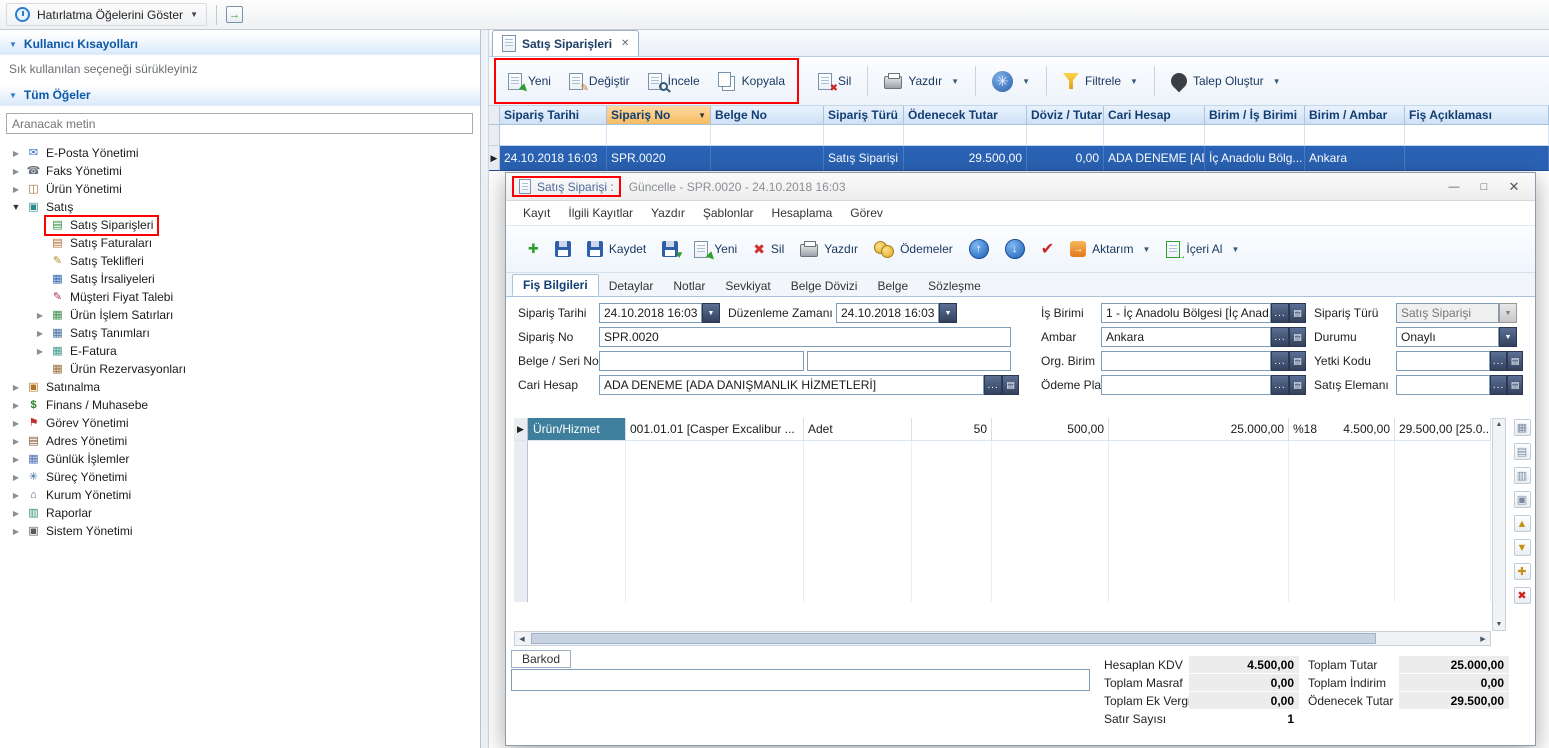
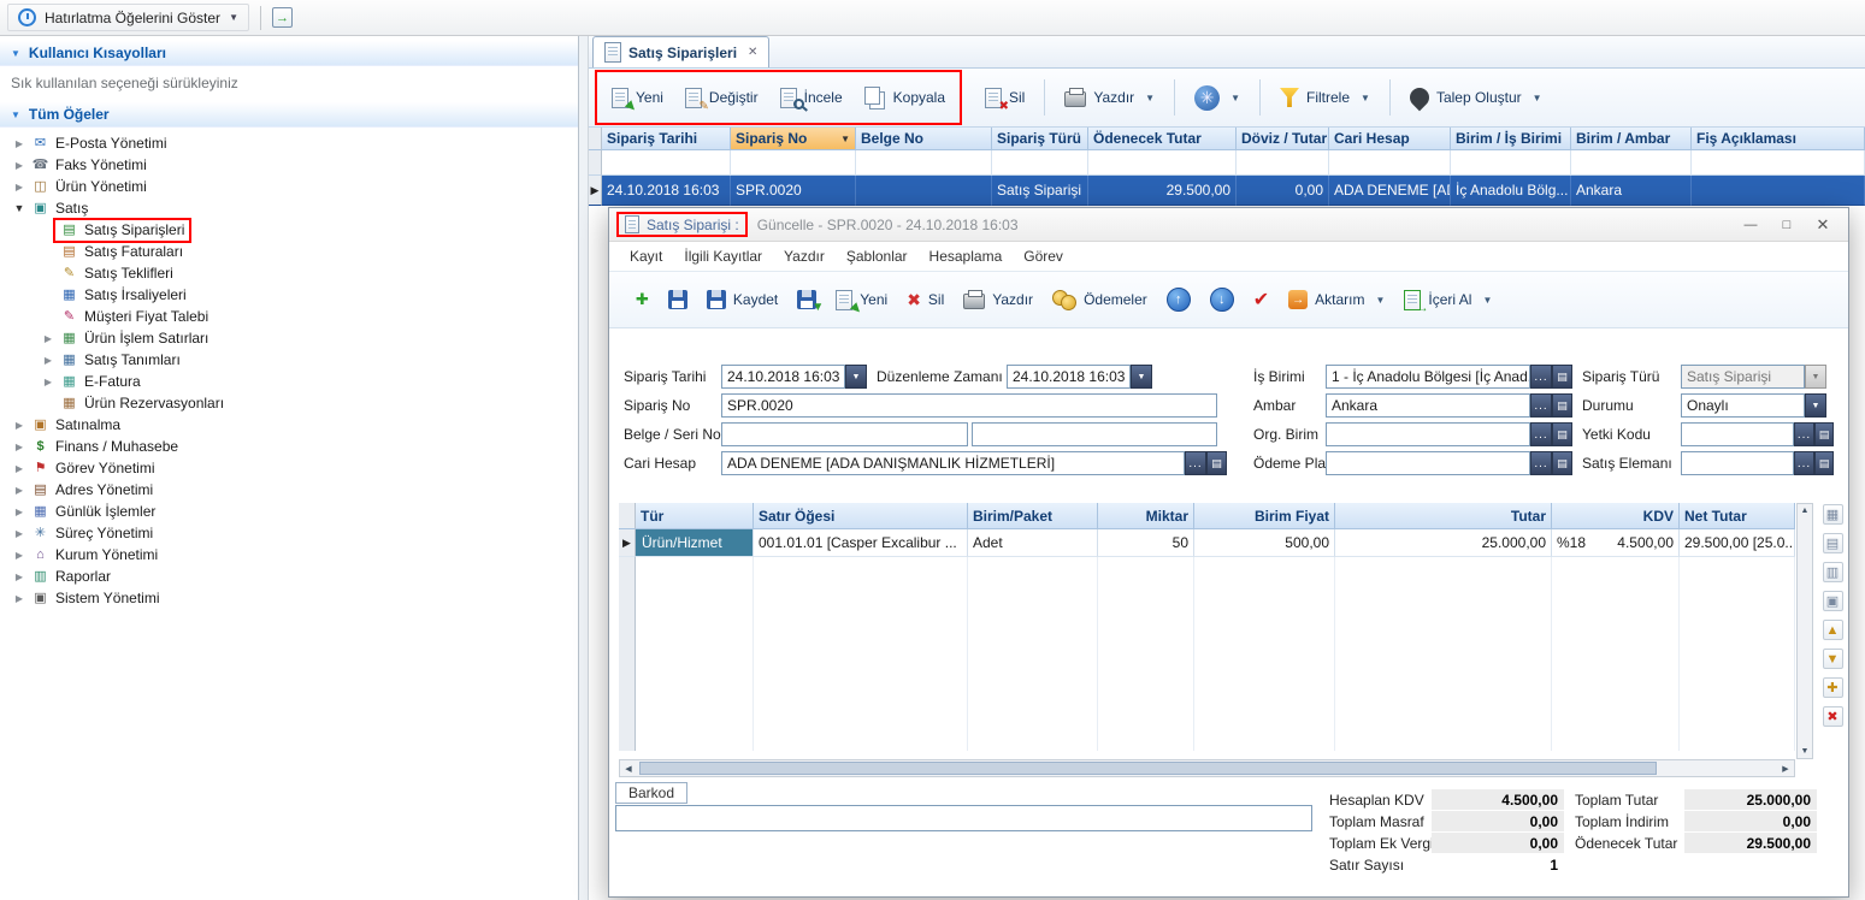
  Hatırlatma Öğelerini Göster
  ▼
  →
  ▼
  Kullanıcı Kısayolları
  Sık kullanılan seçeneği sürükleyiniz
  ▼
  Tüm Öğeler
- Aranacak metin
  ▶
  ✉
  E-Posta Yönetimi
  ▶
  ☎
  Faks Yönetimi
  ▶
  ◫
  Ürün Yönetimi
  ▼
  ▣
  Satış
  ▤
  Satış Siparişleri
  ▤
  Satış Faturaları
  ✎
  Satış Teklifleri
  ▦
  Satış İrsaliyeleri
  ✎
  Müşteri Fiyat Talebi
  ▶
  ▦
  Ürün İşlem Satırları
  ▶
  ▦
  Satış Tanımları
  ▶
  ▦
  E-Fatura
  ▦
  Ürün Rezervasyonları
  ▶
  ▣
  Satınalma
  ▶
  $
  Finans / Muhasebe
  ▶
  ⚑
  Görev Yönetimi
  ▶
  ▤
  Adres Yönetimi
  ▶
  ▦
  Günlük İşlemler
  ▶
  ✳
  Süreç Yönetimi
  ▶
  ⌂
  Kurum Yönetimi
  ▶
  ▥
  Raporlar
  ▶
  ▣
  Sistem Yönetimi
  Satış Siparişleri
  ✕
  Yeni
  ✎
  Değiştir
  İncele
  Kopyala
  ✖
  Sil
  Yazdır
  ▼
  ✳
  ▼
  Filtrele
  ▼
  Talep Oluştur
  ▼
  Sipariş Tarihi
  Sipariş No
  ▼
  Belge No
  Sipariş Türü
  Ödenecek Tutar
  Döviz / Tutar
  Cari Hesap
  Birim / İş Birimi
  Birim / Ambar
  Fiş Açıklaması
  ▶
  24.10.2018 16:03
  SPR.0020
  Satış Siparişi
  29.500,00
  0,00
  İç Anadolu Bölg...
  Ankara
  Satış Siparişi :
  Güncelle - SPR.0020 - 24.10.2018 16:03
  —
  □
  ✕
  Kayıt
  İlgili Kayıtlar
  Yazdır
  Şablonlar
  Hesaplama
  Görev
  ✚
  Kaydet
  ▼
  Yeni
  ✖
  Sil
  Yazdır
  Ödemeler
  ↑
  ↓
  ✔
  →
  Aktarım
  ▼
  →
  İçeri Al
  ▼
- Fiş Bilgileri
- Detaylar
- Notlar
- Sevkiyat
- Belge Dövizi
- Belge
- Sözleşme
  Sipariş Tarihi
  24.10.2018 16:03
  Düzenleme Zamanı
  24.10.2018 16:03
  İş Birimi
  1 - İç Anadolu Bölgesi [İç Anad
  ...
  ▤
  Sipariş Türü
  Satış Siparişi
  Sipariş No
  SPR.0020
  Ambar
  Ankara
  ...
  ▤
  Durumu
  Onaylı
  Belge / Seri No
  Org. Birim
  ...
  ▤
  Yetki Kodu
  ...
  ▤
  Cari Hesap
  ADA DENEME [ADA DANIŞMANLIK HİZMETLERİ]
  ...
  ▤
  Ödeme Pla
  ...
  ▤
  Satış Elemanı
  ...
  ▤
+ Tür
+ Satır Öğesi
+ Birim/Paket
+ Miktar
+ Birim Fiyat
+ Tutar
+ KDV
+ Net Tutar
  ▶
  Ürün/Hizmet
  001.01.01 [Casper Excalibur ...
  Adet
  50
  500,00
  25.000,00
  %18
  4.500,00
  29.500,00 [25.0...
  ▦
  ▤
  ▥
  ▣
  ▲
  ▼
  ✚
  ✖
  Barkod
  Hesaplan KDV
  4.500,00
  Toplam Masraf
  0,00
  Toplam Ek Verg
  0,00
  Satır Sayısı
  1
  Toplam Tutar
  25.000,00
  Toplam İndirim
  0,00
  Ödenecek Tutar
  29.500,00
